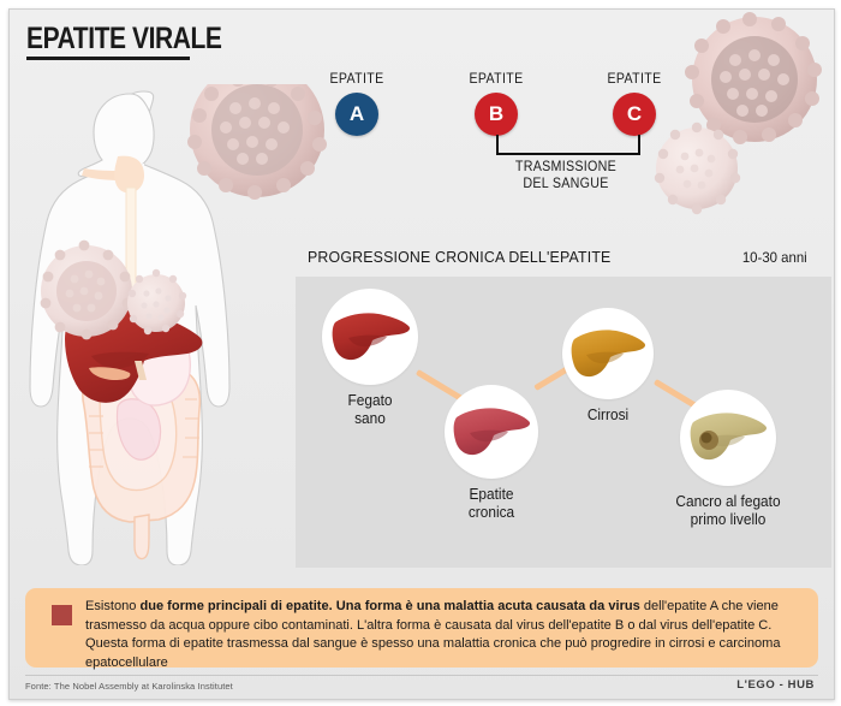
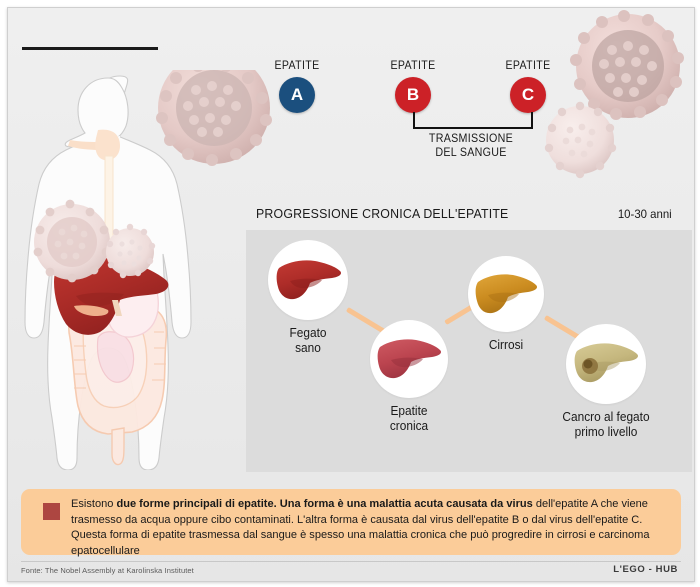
- EPATITE VIRALE
  EPATITE
  A
  EPATITE
  B
  EPATITE
  C
  TRASMISSIONE
  DEL SANGUE
  PROGRESSIONE CRONICA DELL'EPATITE
  10-30 anni
  Fegato
  sano
  Epatite
  cronica
  Cirrosi
  Cancro al fegato
  primo livello
  Esistono due forme principali di epatite. Una forma è una malattia acuta causata da virus dell'epatite A che viene trasmesso da acqua oppure cibo contaminati. L'altra forma è causata dal virus dell'epatite B o dal virus dell'epatite C. Questa forma di epatite trasmessa dal sangue è spesso una malattia cronica che può progredire in cirrosi e carcinoma epatocellulare
  Fonte: The Nobel Assembly at Karolinska Institutet
  L'EGO - HUB
